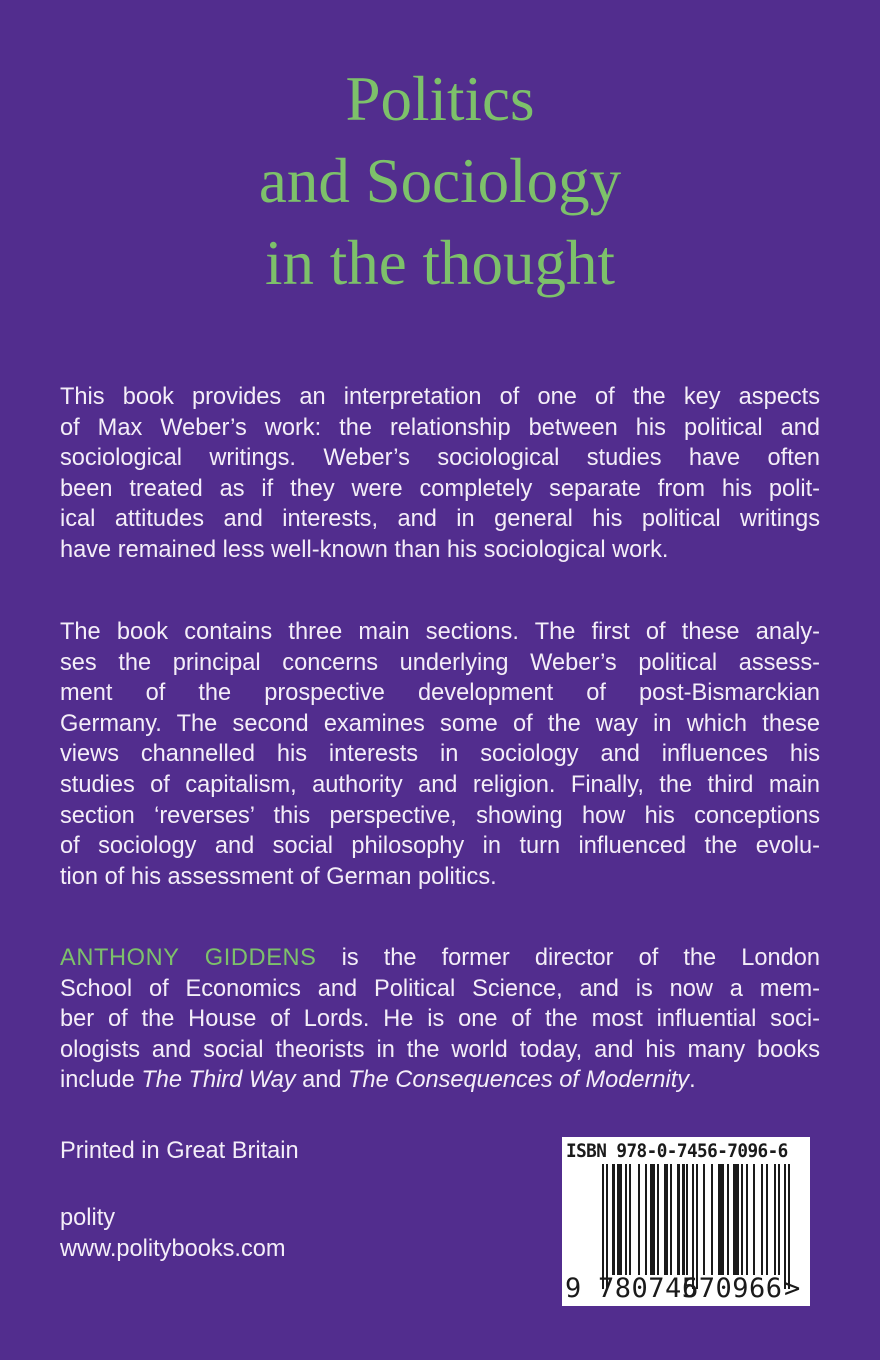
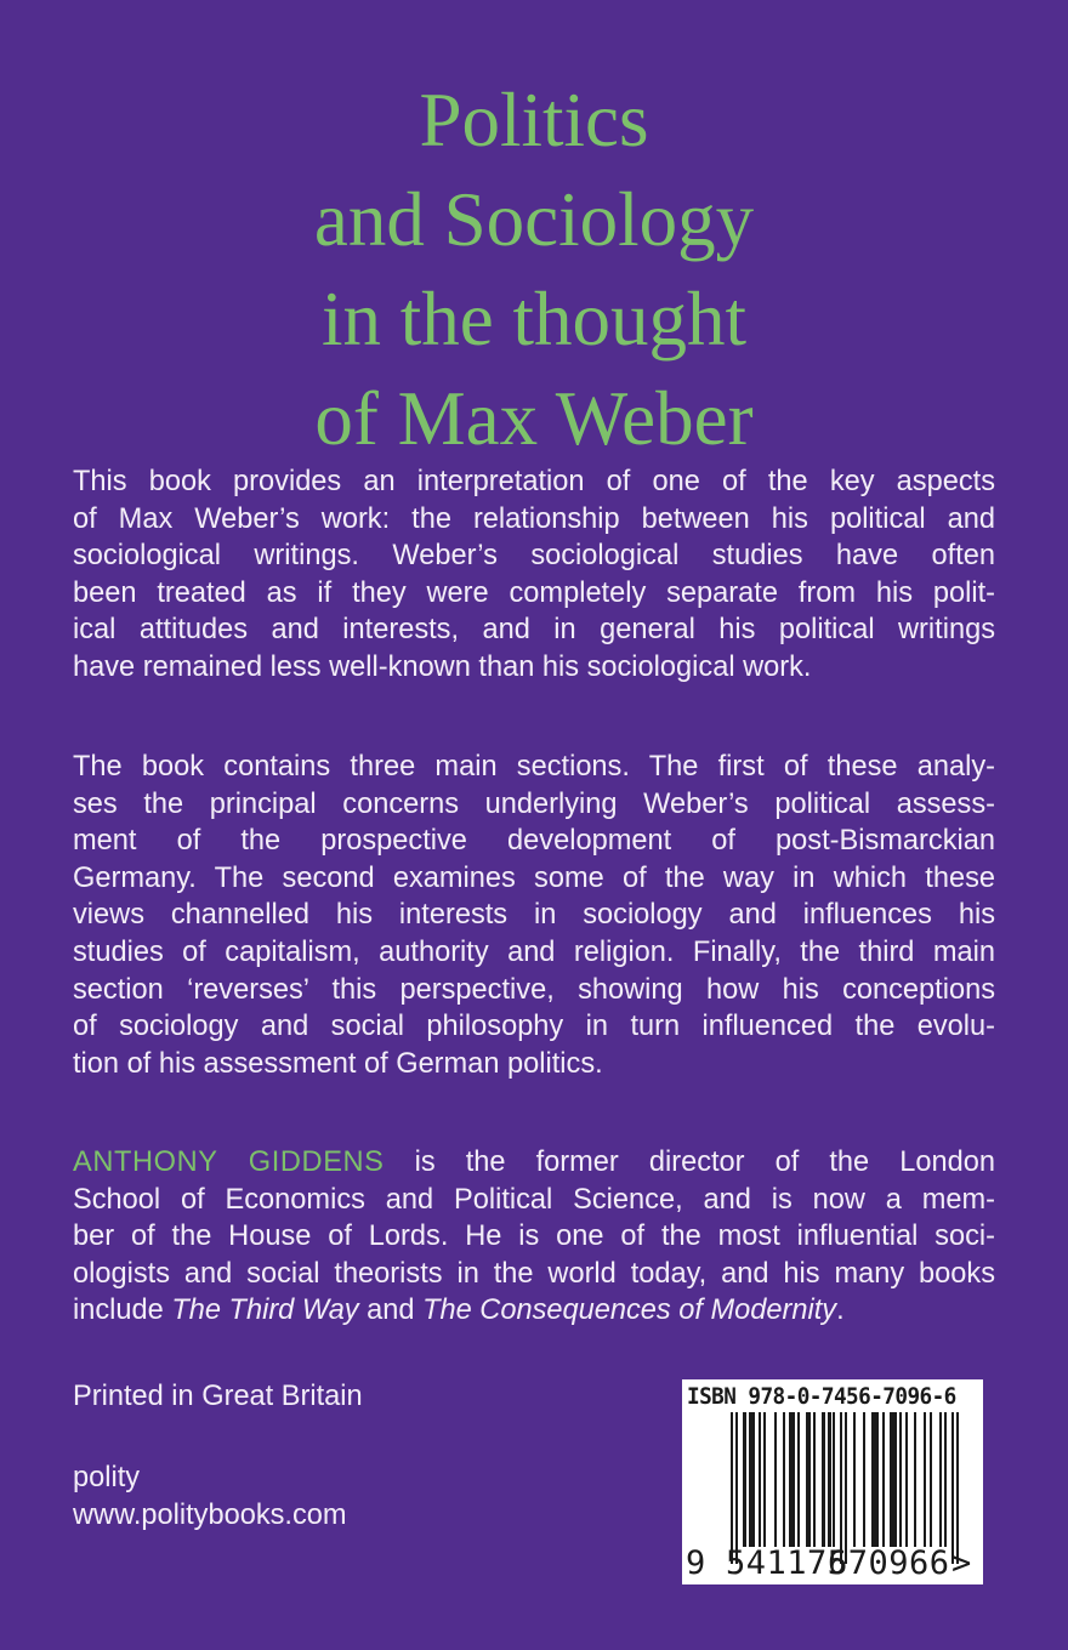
  Politics
  and Sociology
  in the thought
+ of Max Weber
  This book provides an interpretation of one of the key aspects
  of Max Weber’s work: the relationship between his political and
  sociological writings. Weber’s sociological studies have often
  been treated as if they were completely separate from his polit-
  ical attitudes and interests, and in general his political writings
  have remained less well-known than his sociological work.
  The book contains three main sections. The first of these analy-
  ses the principal concerns underlying Weber’s political assess-
  ment of the prospective development of post-Bismarckian
  Germany. The second examines some of the way in which these
  views channelled his interests in sociology and influences his
  studies of capitalism, authority and religion. Finally, the third main
  section ‘reverses’ this perspective, showing how his conceptions
  of sociology and social philosophy in turn influenced the evolu-
  tion of his assessment of German politics.
  ANTHONY GIDDENS is the former director of the London
  School of Economics and Political Science, and is now a mem-
  ber of the House of Lords. He is one of the most influential soci-
  ologists and social theorists in the world today, and his many books
  include The Third Way and The Consequences of Modernity.
  Printed in Great Britain
  polity
  www.politybooks.com
  ISBN 978-0-7456-7096-6
  9
- 780745
+ 541175
  670966
  >
